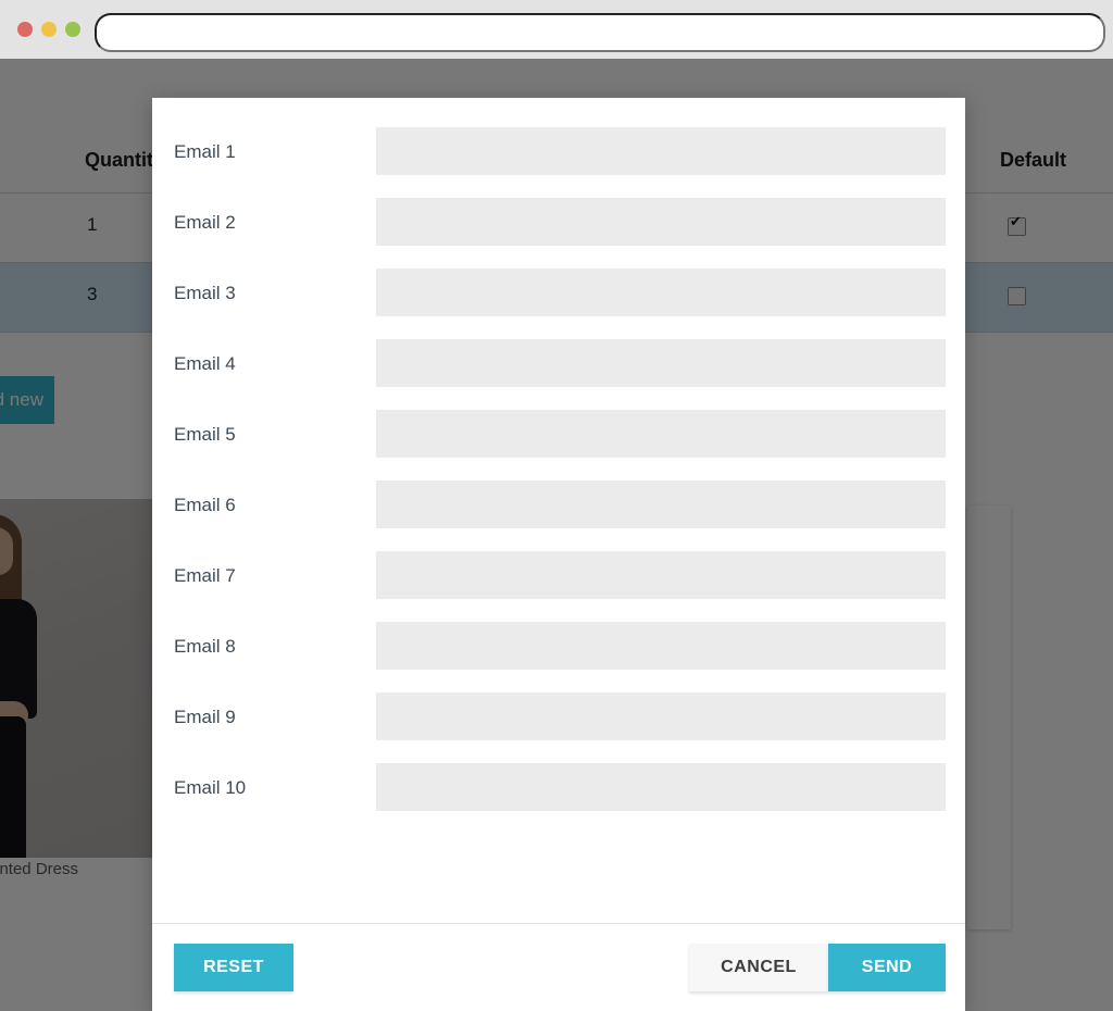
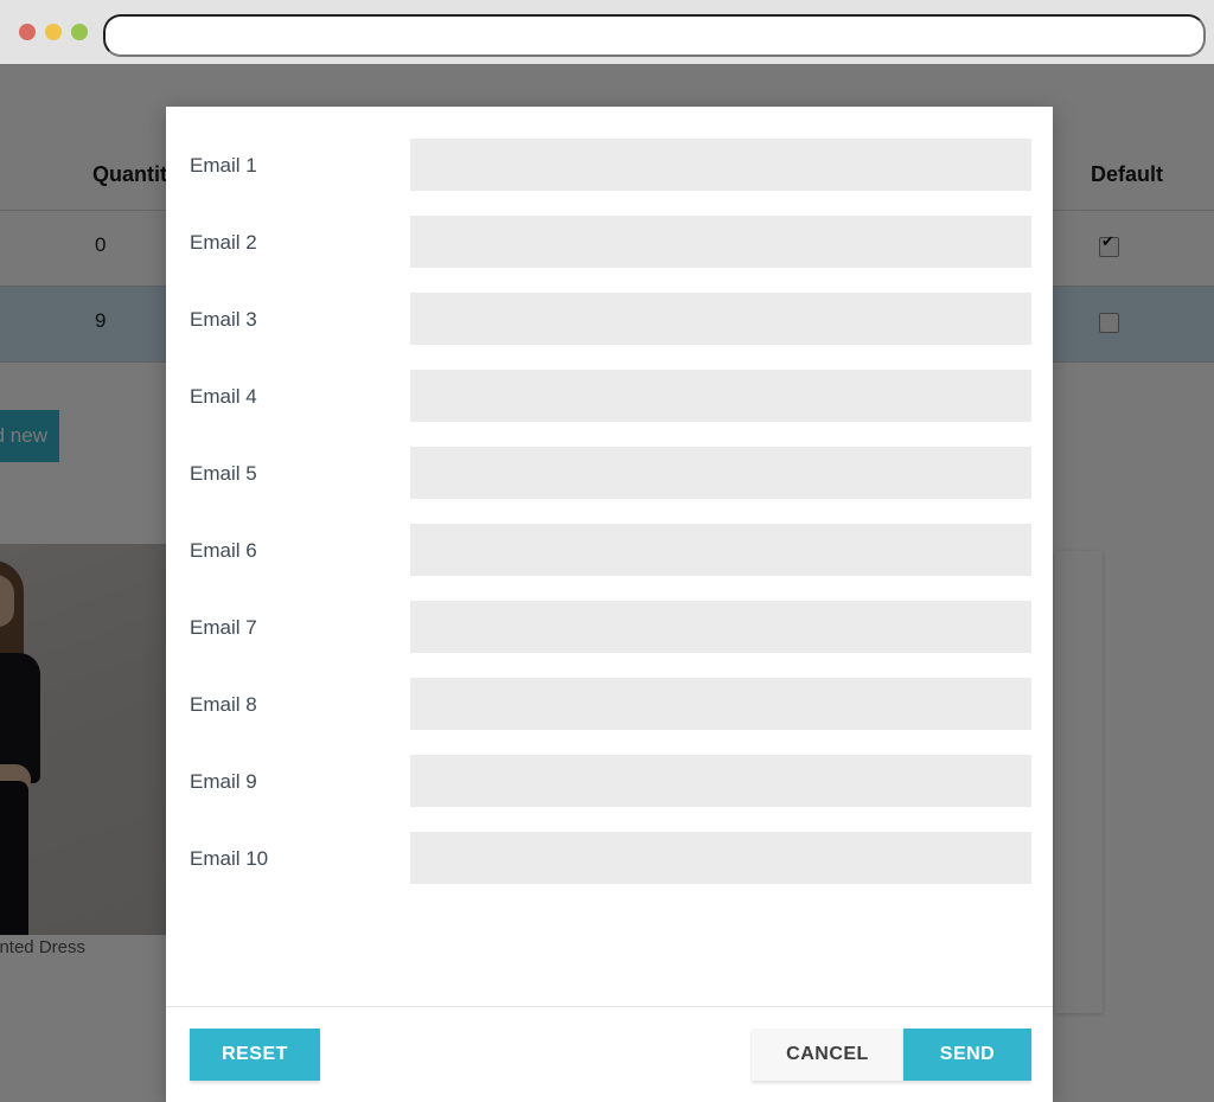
  Quantit
  Default
- 1
+ 0
- 3
+ 9
  nted Dress
  Email 1
  Email 2
  Email 3
  Email 4
  Email 5
  Email 6
  Email 7
  Email 8
  Email 9
  Email 10
  RESET
  CANCEL
  SEND
